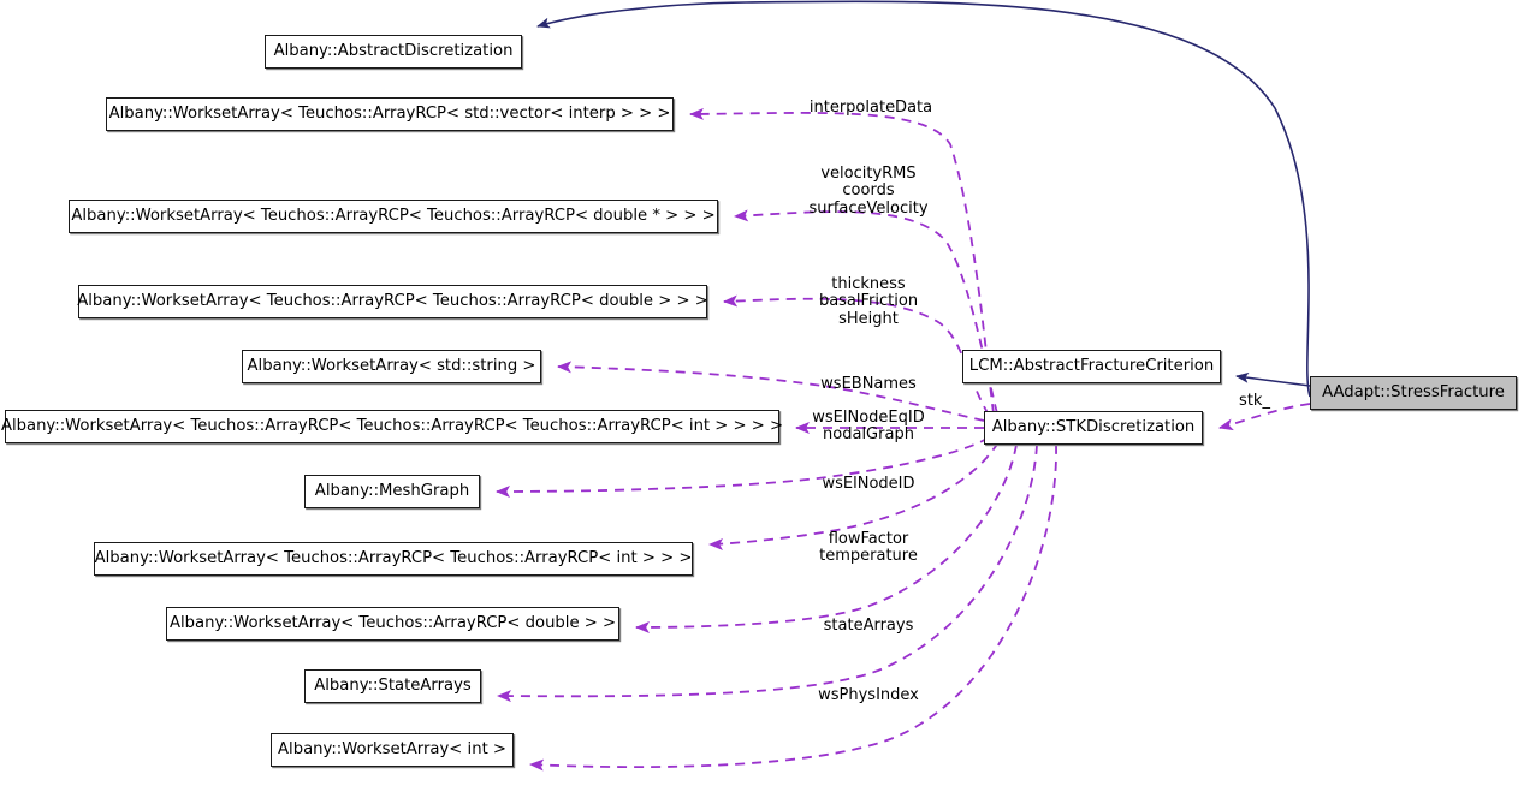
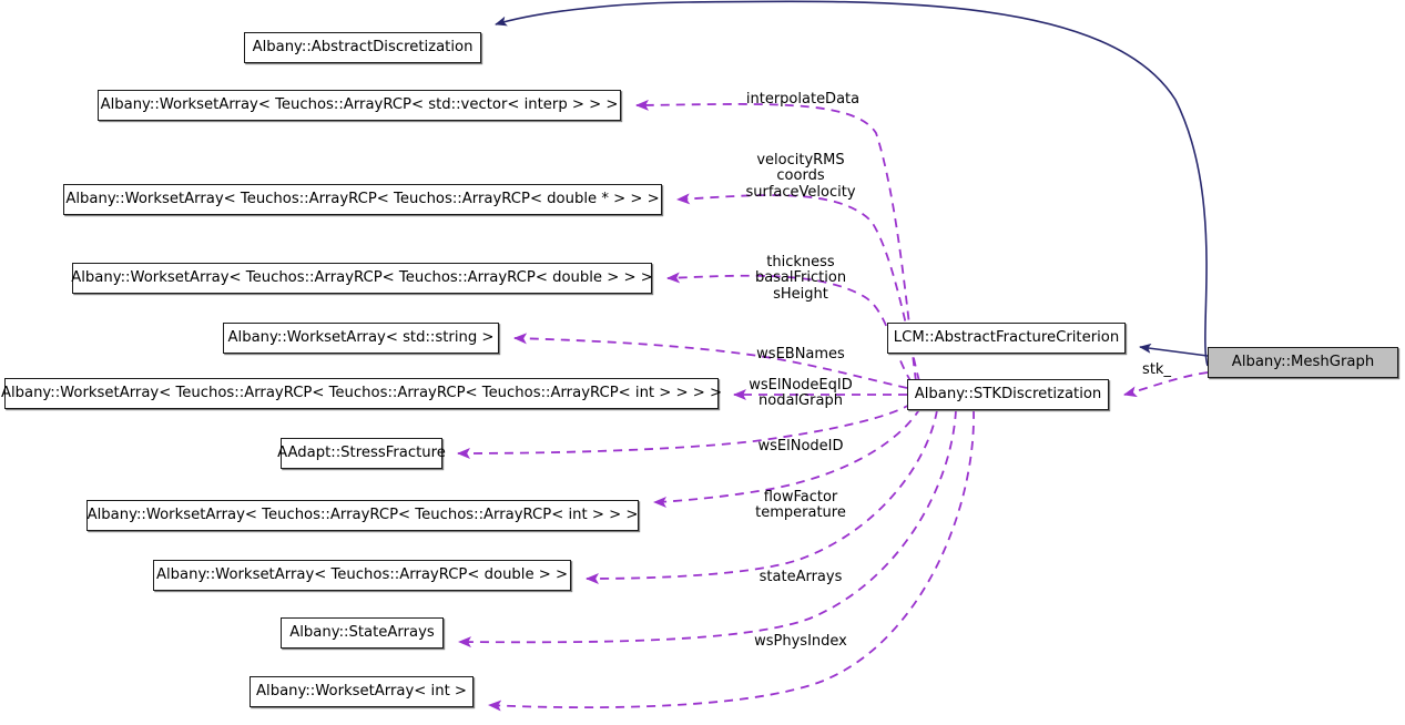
  Albany::AbstractDiscretization
  Albany::WorksetArray< Teuchos::ArrayRCP< std::vector< interp > > >
  Albany::WorksetArray< Teuchos::ArrayRCP< Teuchos::ArrayRCP< double * > > >
  Albany::WorksetArray< Teuchos::ArrayRCP< Teuchos::ArrayRCP< double > > >
  Albany::WorksetArray< std::string >
  Albany::WorksetArray< Teuchos::ArrayRCP< Teuchos::ArrayRCP< Teuchos::ArrayRCP< int > > > >
- Albany::MeshGraph
+ AAdapt::StressFracture
  Albany::WorksetArray< Teuchos::ArrayRCP< Teuchos::ArrayRCP< int > > >
  Albany::WorksetArray< Teuchos::ArrayRCP< double > >
  Albany::StateArrays
  Albany::WorksetArray< int >
  LCM::AbstractFractureCriterion
  Albany::STKDiscretization
- AAdapt::StressFracture
+ Albany::MeshGraph
  interpolateData
  velocityRMS
  coords
  surfaceVelocity
  thickness
  basalFriction
  sHeight
  wsEBNames
  wsElNodeEqID
  nodalGraph
  wsElNodeID
  flowFactor
  temperature
  stateArrays
  wsPhysIndex
  stk_
